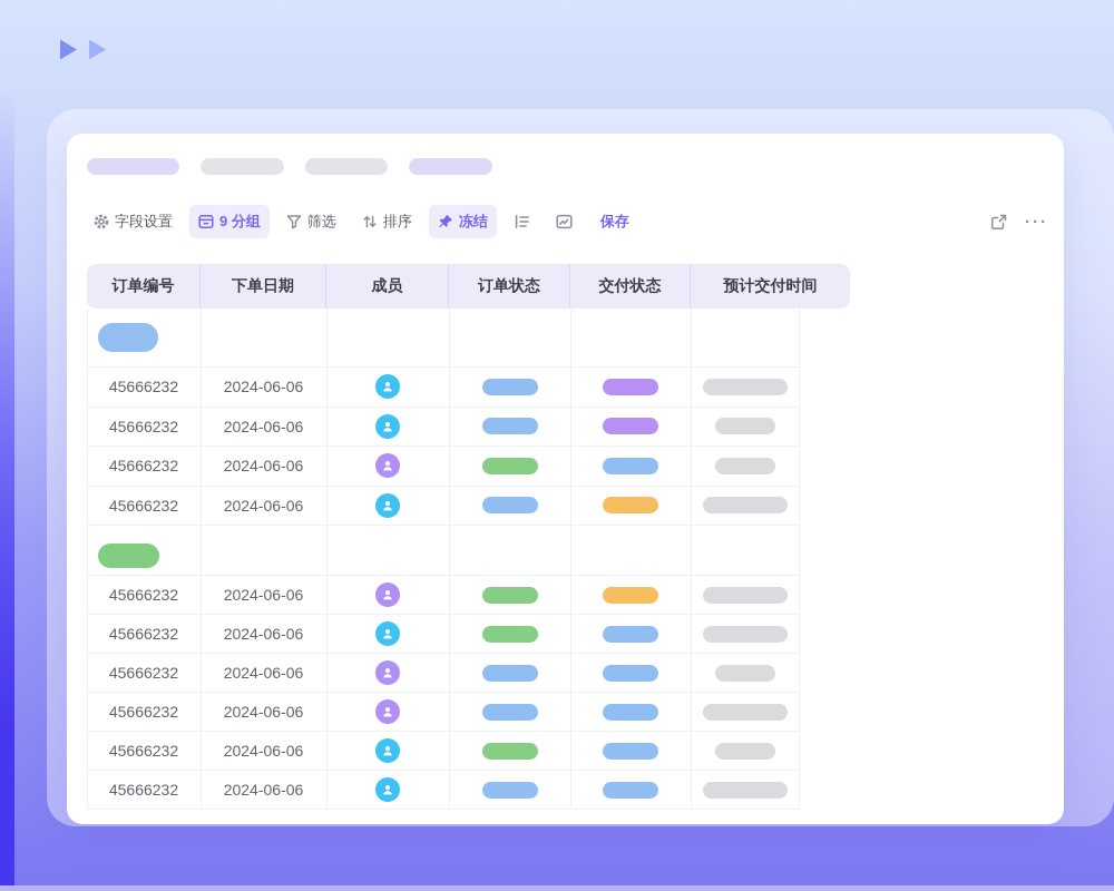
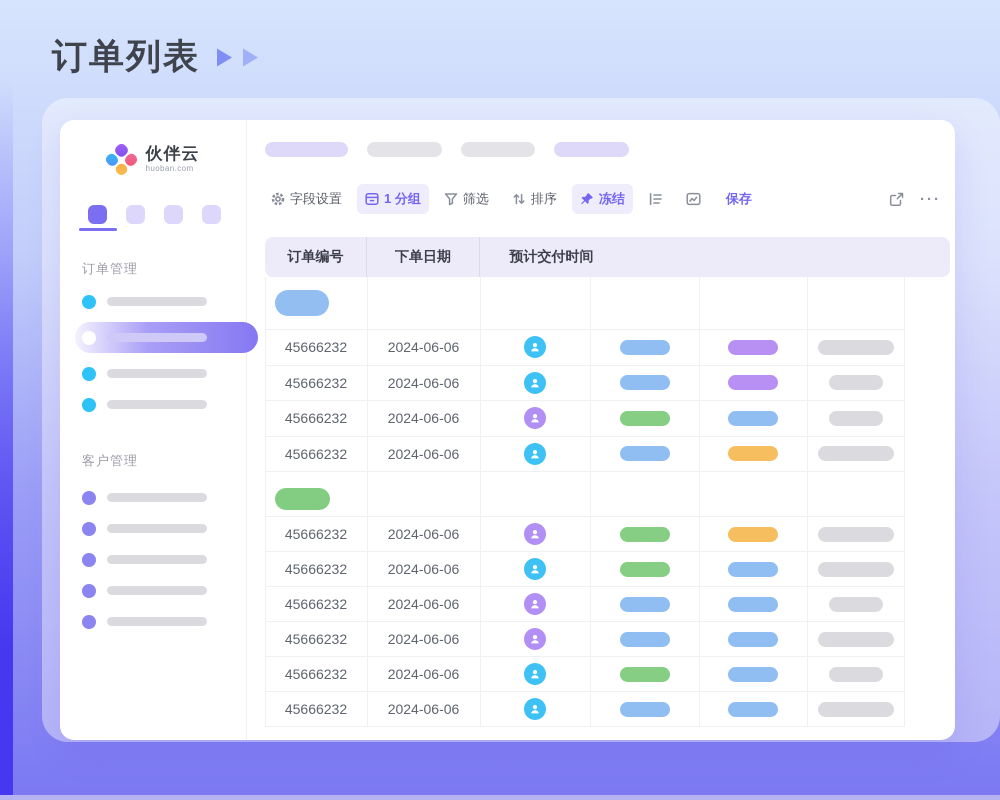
+ 订单列表
+ 伙伴云
+ huoban.com
+ 订单管理
+ 客户管理
  字段设置
- 9 分组
+ 1 分组
  筛选
  排序
  冻结
  保存
  ···
  订单编号
  下单日期
- 成员
- 订单状态
- 交付状态
  预计交付时间
  45666232
  2024-06-06
  45666232
  2024-06-06
  45666232
  2024-06-06
  45666232
  2024-06-06
  45666232
  2024-06-06
  45666232
  2024-06-06
  45666232
  2024-06-06
  45666232
  2024-06-06
  45666232
  2024-06-06
  45666232
  2024-06-06
